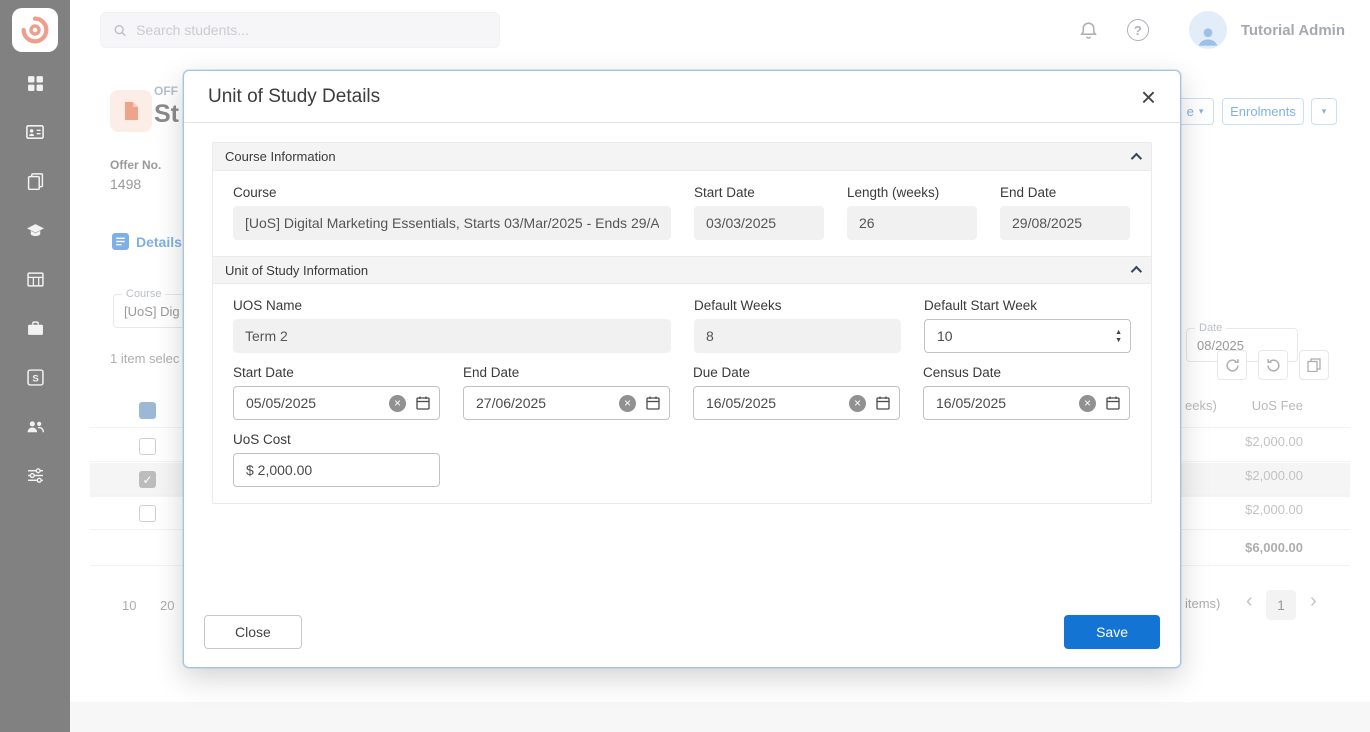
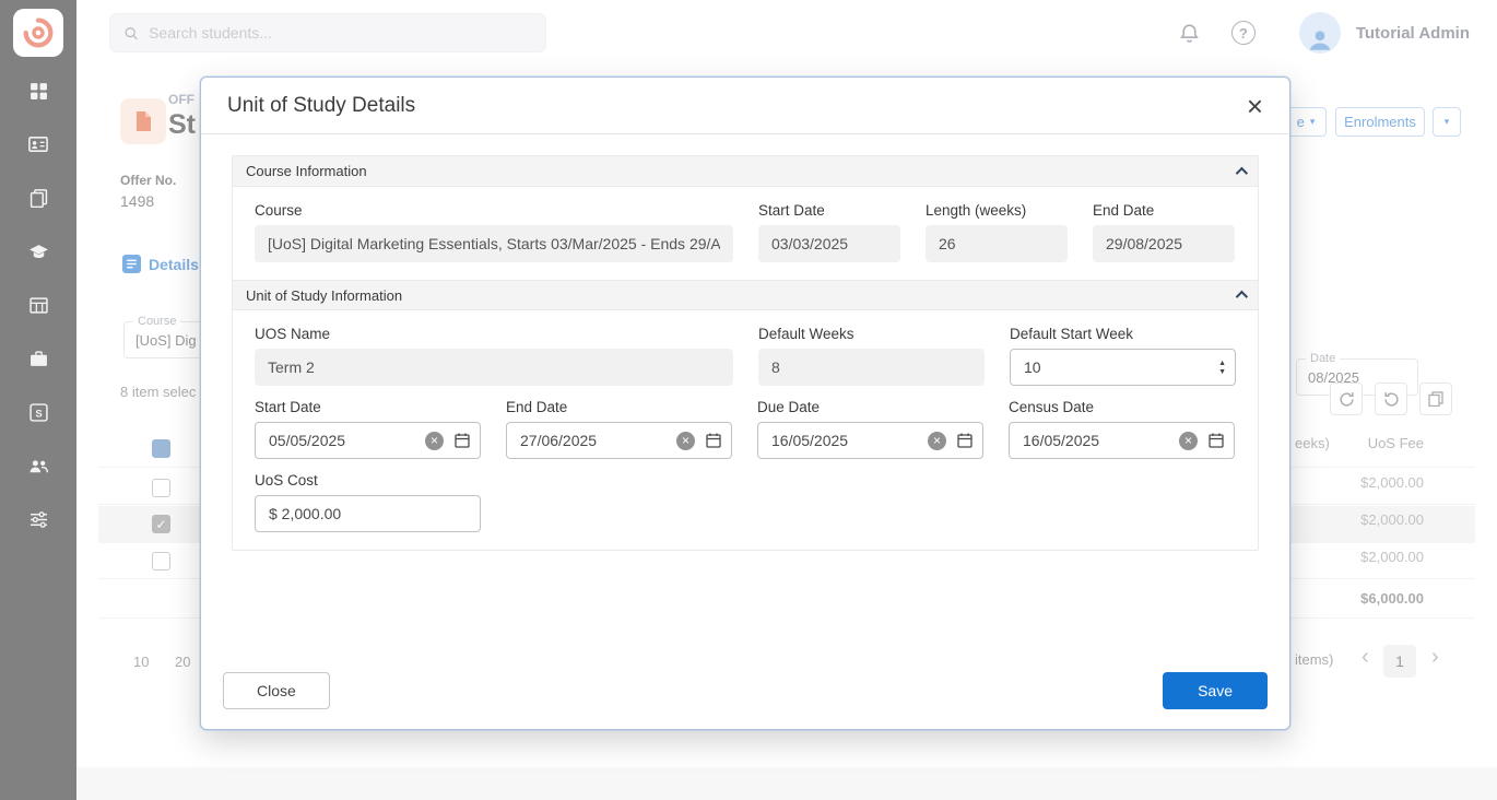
  S
  Search students...
  ?
  Tutorial Admin
  OFF
  St
  Offer No.
  1498
  Details
  Course
  [UoS] Dig
- 1 item selec
+ 8 item selec
  ✓
  10
  20
  e
  ▾
  Enrolments
  ▾
  Date
  08/2025
  eeks)
  UoS Fee
  $2,000.00
  $2,000.00
  $2,000.00
  $6,000.00
  items)
  ‹
  1
  ›
  Unit of Study Details
  ×
  Course Information
  Course
  [UoS] Digital Marketing Essentials, Starts 03/Mar/2025 - Ends 29/A
  Start Date
  03/03/2025
  Length (weeks)
  26
  End Date
  29/08/2025
  Unit of Study Information
  UOS Name
  Term 2
  Default Weeks
  8
  Default Start Week
  10
  Start Date
  05/05/2025
  ×
  End Date
  27/06/2025
  ×
  Due Date
  16/05/2025
  ×
  Census Date
  16/05/2025
  ×
  UoS Cost
  $ 2,000.00
  Close
  Save
